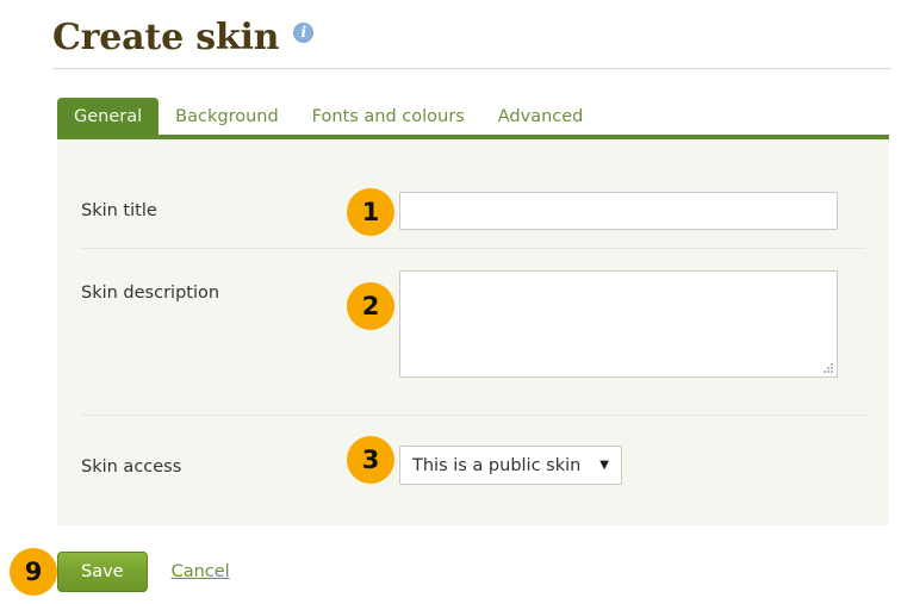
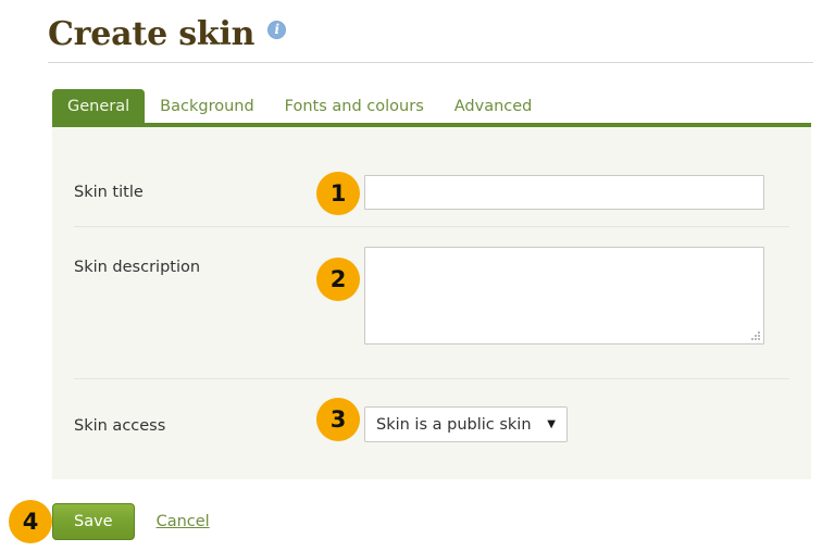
  Create skin
  i
  General
  Background
  Fonts and colours
  Advanced
  Skin title
  Skin description
  Skin access
- This is a public skin
+ Skin is a public skin
  ▼
  1
  2
  3
- 9
+ 4
  Save
  Cancel
